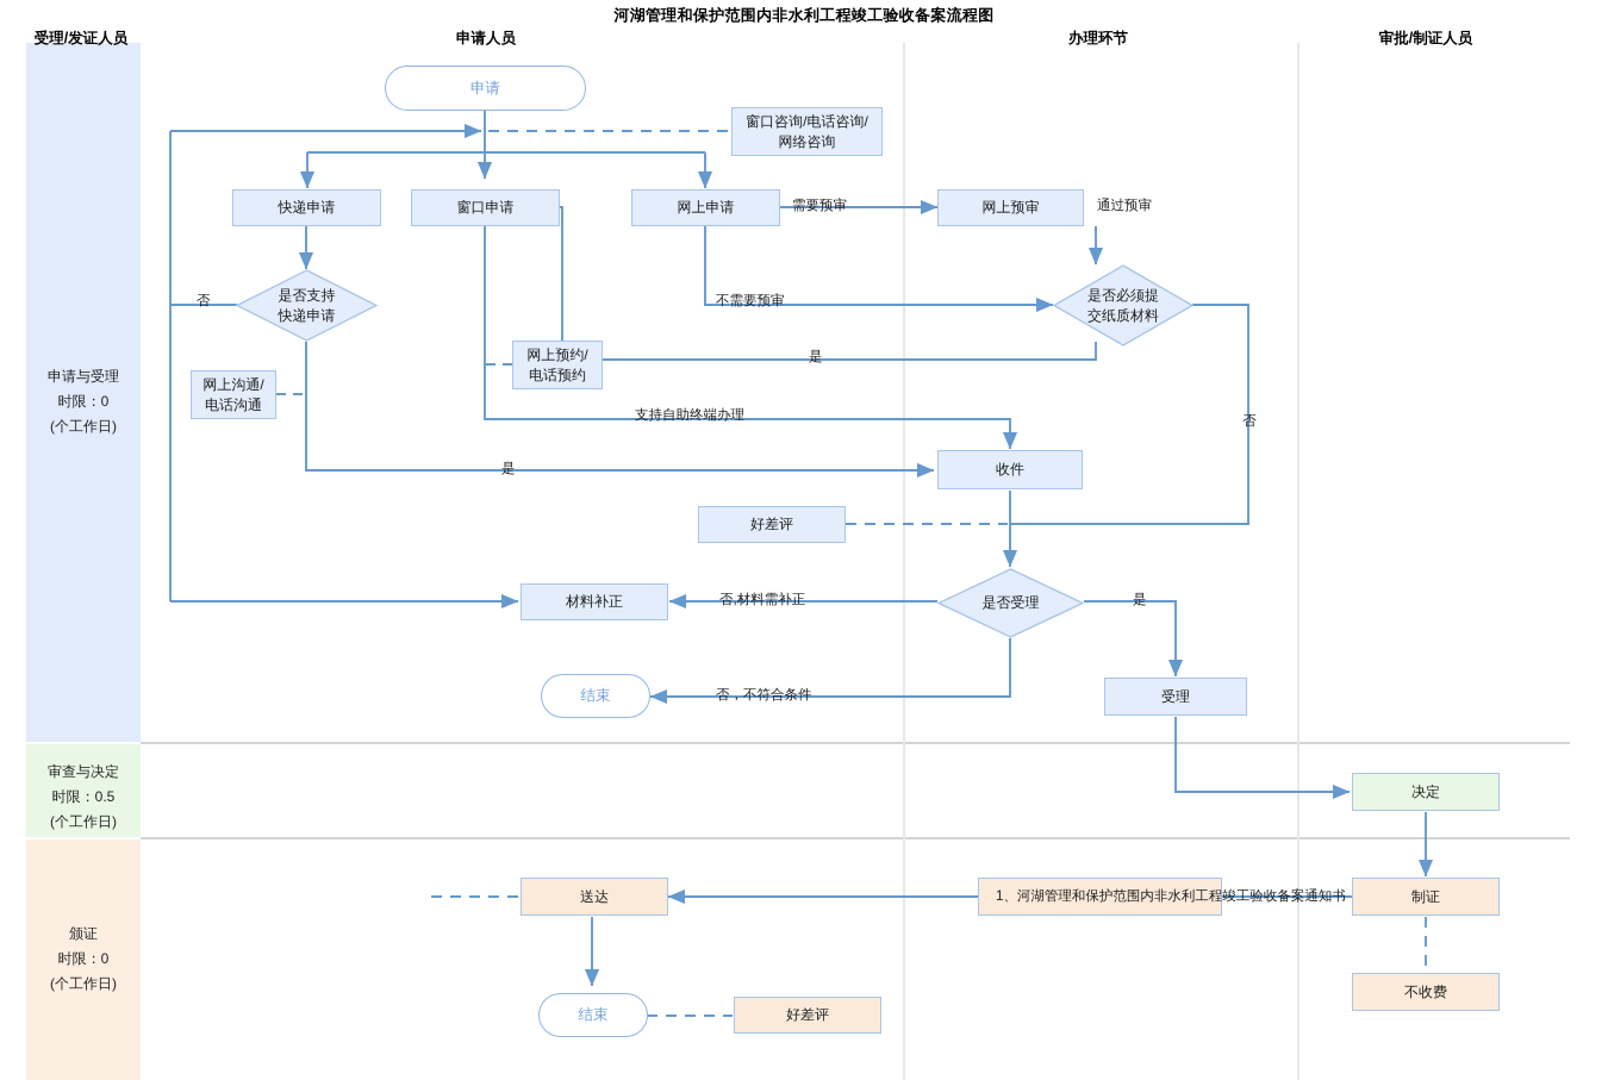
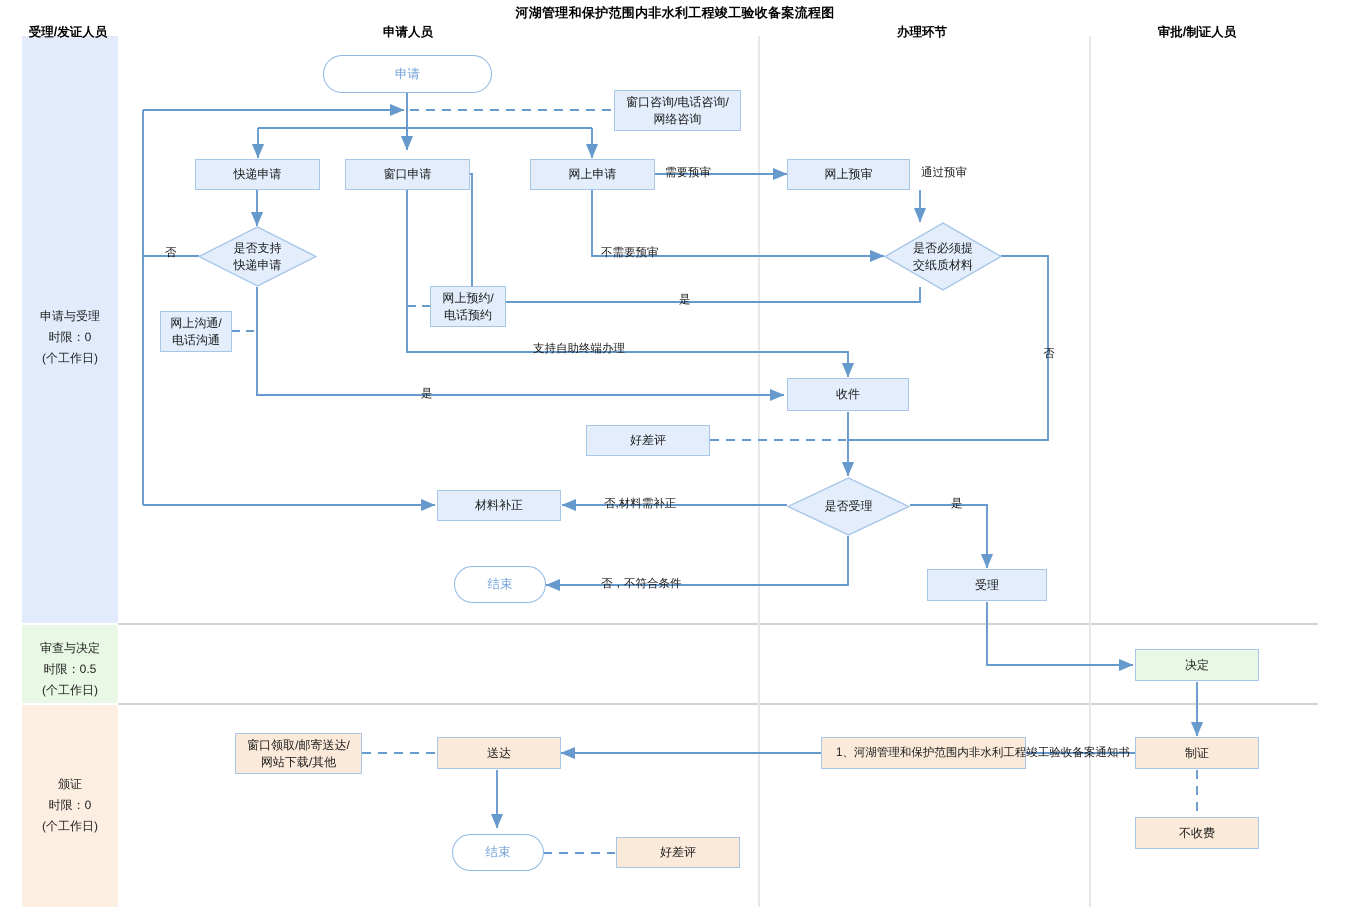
  河湖管理和保护范围内非水利工程竣工验收备案流程图
  申请与受理
  时限：0
  (个工作日)
  审查与决定
  时限：0.5
  (个工作日)
  颁证
  时限：0
  (个工作日)
  受理/发证人员
  申请人员
  办理环节
  审批/制证人员
  申请
  窗口咨询/电话咨询/
  网络咨询
  快递申请
  窗口申请
  网上申请
  网上预审
  是否支持
  快递申请
  是否必须提
  交纸质材料
  网上预约/
  电话预约
  网上沟通/
  电话沟通
  收件
  好差评
  是否受理
  材料补正
  结束
  受理
  决定
  制证
  不收费
  1、河湖管理和保护范围内非水利工程竣工验收备案通知书
  送达
+ 窗口领取/邮寄送达/
+ 网站下载/其他
  结束
  好差评
  需要预审
  通过预审
  不需要预审
  否
  是
  支持自助终端办理
  是
  否,材料需补正
  是
  否，不符合条件
